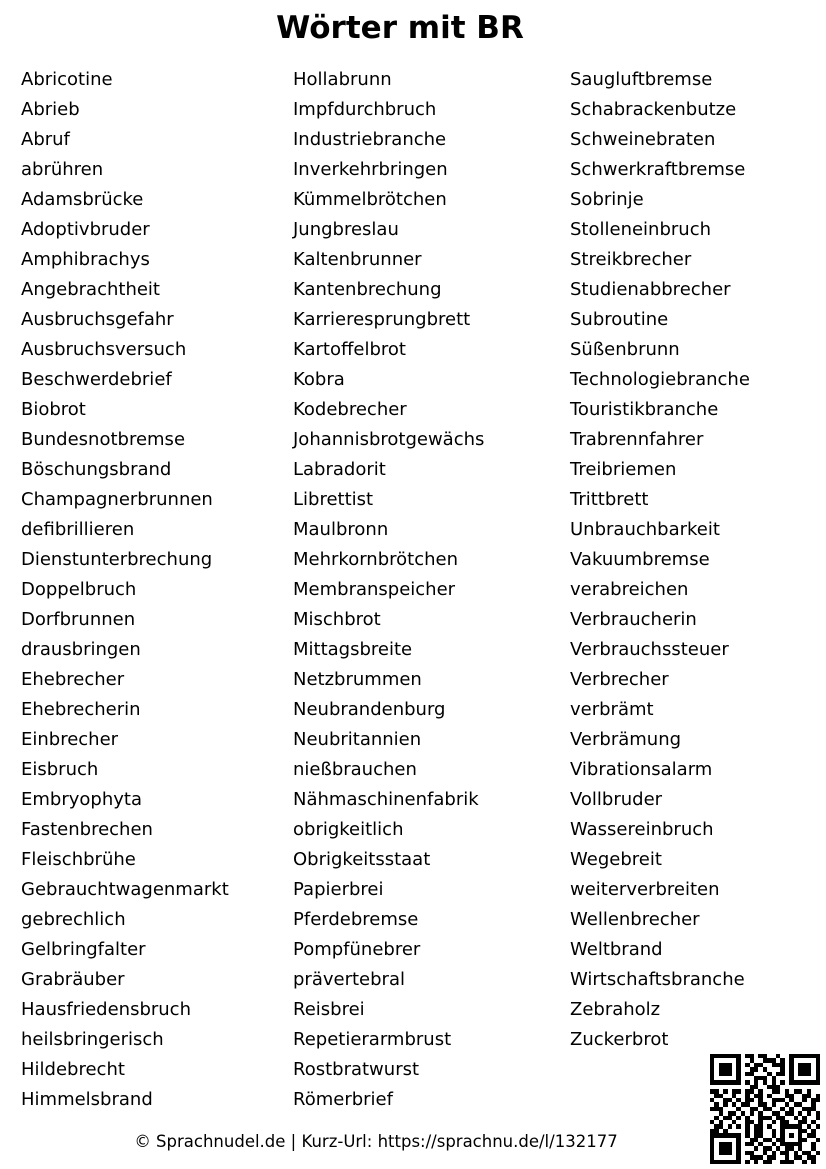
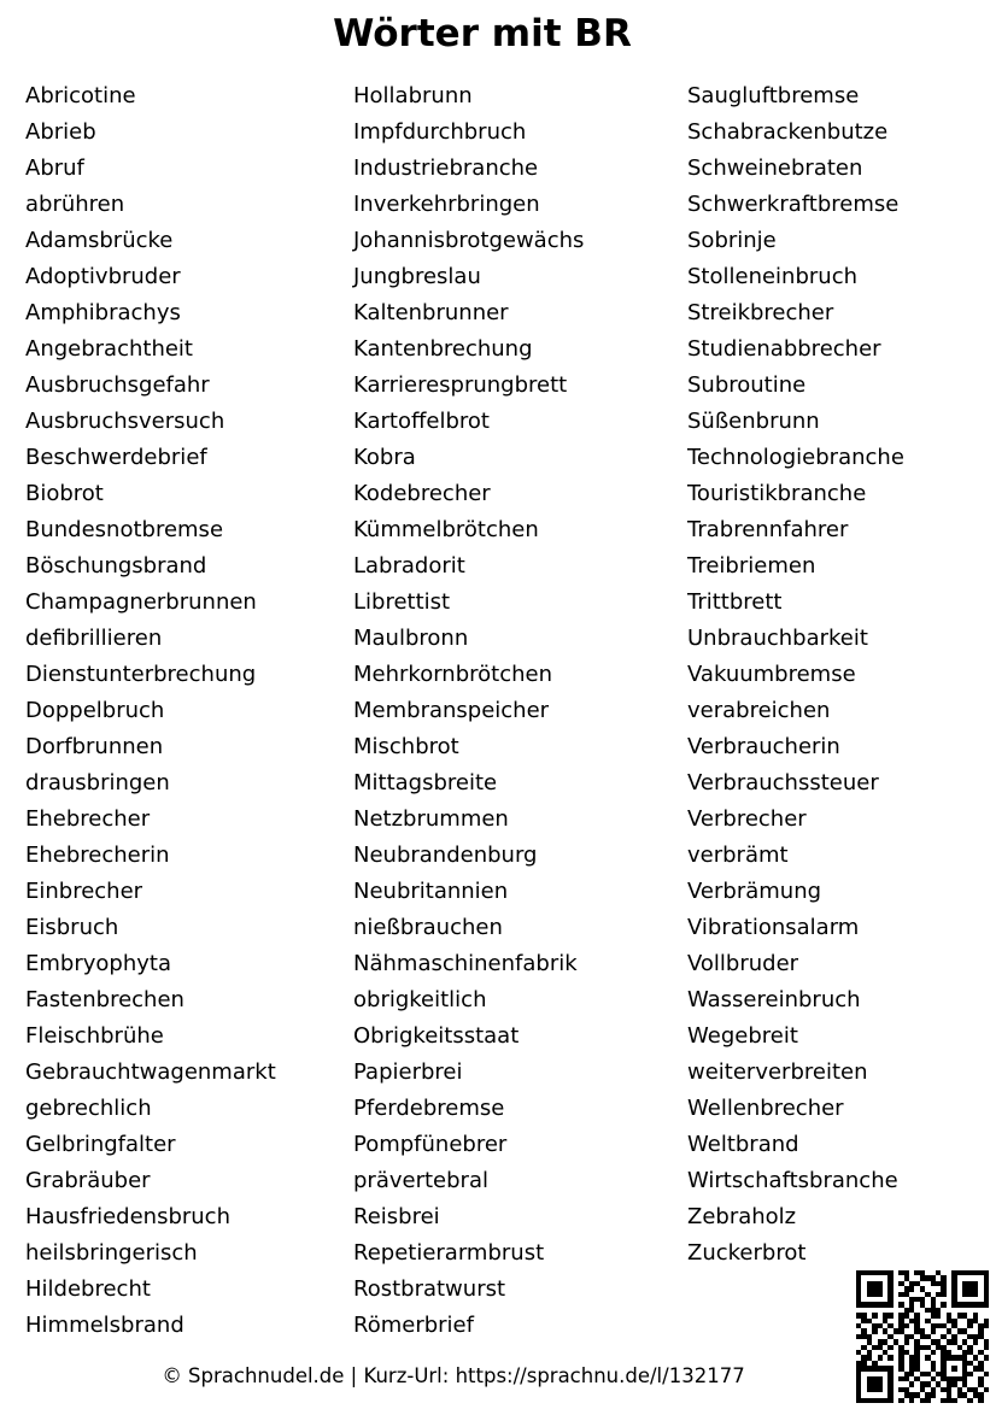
  Wörter mit BR
  Abricotine
  Abrieb
  Abruf
  abrühren
  Adamsbrücke
  Adoptivbruder
  Amphibrachys
  Angebrachtheit
  Ausbruchsgefahr
  Ausbruchsversuch
  Beschwerdebrief
  Biobrot
  Bundesnotbremse
  Böschungsbrand
  Champagnerbrunnen
  defibrillieren
  Dienstunterbrechung
  Doppelbruch
  Dorfbrunnen
  drausbringen
  Ehebrecher
  Ehebrecherin
  Einbrecher
  Eisbruch
  Embryophyta
  Fastenbrechen
  Fleischbrühe
  Gebrauchtwagenmarkt
  gebrechlich
  Gelbringfalter
  Grabräuber
  Hausfriedensbruch
  heilsbringerisch
  Hildebrecht
  Himmelsbrand
  Hollabrunn
  Impfdurchbruch
  Industriebranche
  Inverkehrbringen
- Kümmelbrötchen
+ Johannisbrotgewächs
  Jungbreslau
  Kaltenbrunner
  Kantenbrechung
  Karrieresprungbrett
  Kartoffelbrot
  Kobra
  Kodebrecher
- Johannisbrotgewächs
+ Kümmelbrötchen
  Labradorit
  Librettist
  Maulbronn
  Mehrkornbrötchen
  Membranspeicher
  Mischbrot
  Mittagsbreite
  Netzbrummen
  Neubrandenburg
  Neubritannien
  nießbrauchen
  Nähmaschinenfabrik
  obrigkeitlich
  Obrigkeitsstaat
  Papierbrei
  Pferdebremse
  Pompfünebrer
  prävertebral
  Reisbrei
  Repetierarmbrust
  Rostbratwurst
  Römerbrief
  Saugluftbremse
  Schabrackenbutze
  Schweinebraten
  Schwerkraftbremse
  Sobrinje
  Stolleneinbruch
  Streikbrecher
  Studienabbrecher
  Subroutine
  Süßenbrunn
  Technologiebranche
  Touristikbranche
  Trabrennfahrer
  Treibriemen
  Trittbrett
  Unbrauchbarkeit
  Vakuumbremse
  verabreichen
  Verbraucherin
  Verbrauchssteuer
  Verbrecher
  verbrämt
  Verbrämung
  Vibrationsalarm
  Vollbruder
  Wassereinbruch
  Wegebreit
  weiterverbreiten
  Wellenbrecher
  Weltbrand
  Wirtschaftsbranche
  Zebraholz
  Zuckerbrot
  © Sprachnudel.de | Kurz-Url: https://sprachnu.de/l/132177
